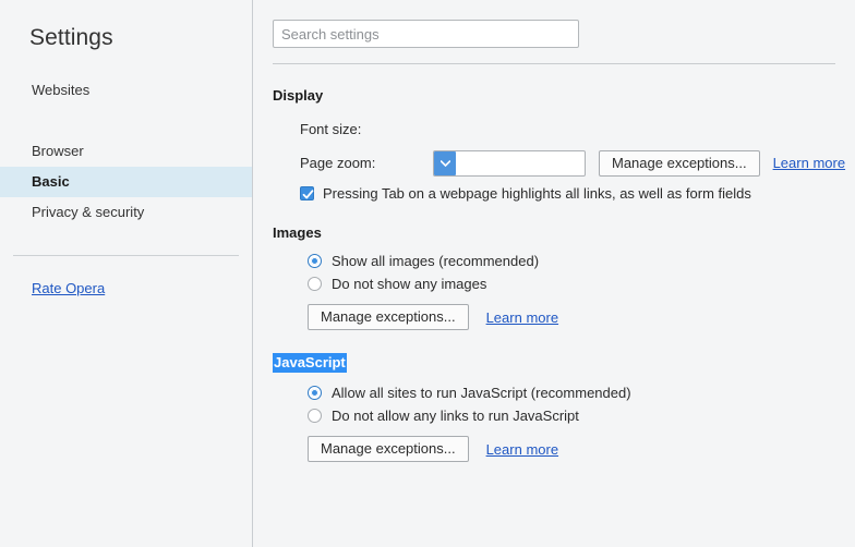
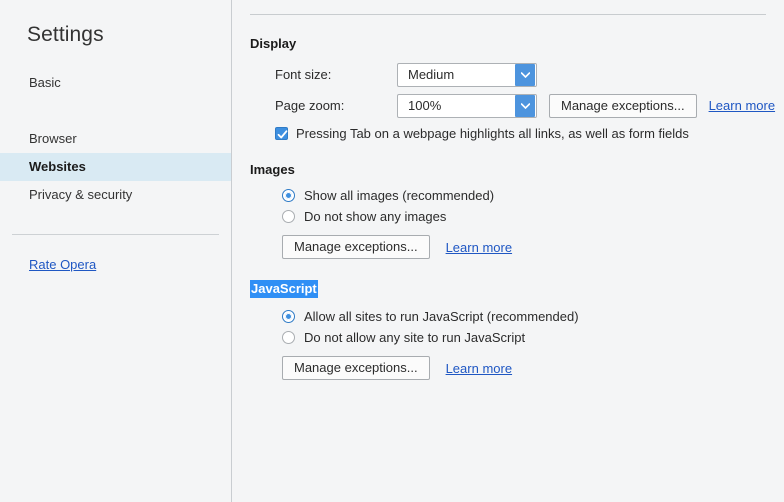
  Settings
- Websites
+ Basic
  Browser
- Basic
+ Websites
  Privacy & security
  Rate Opera
- Search settings
  Display
  Font size:
+ Medium
  Page zoom:
+ 100%
  Manage exceptions...
  Learn more
  Pressing Tab on a webpage highlights all links, as well as form fields
  Images
  Show all images (recommended)
  Do not show any images
  Manage exceptions...
  Learn more
  JavaScript
  Allow all sites to run JavaScript (recommended)
- Do not allow any links to run JavaScript
+ Do not allow any site to run JavaScript
  Manage exceptions...
  Learn more
